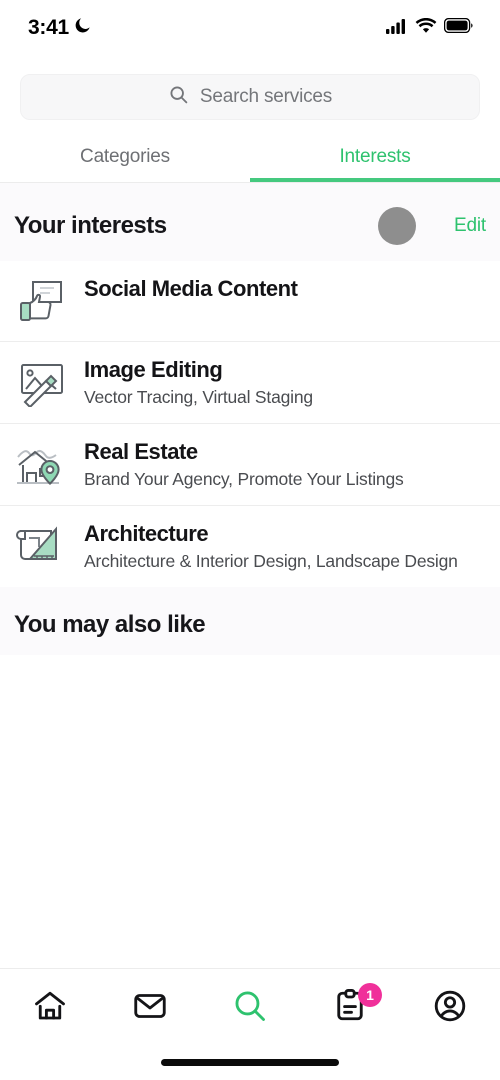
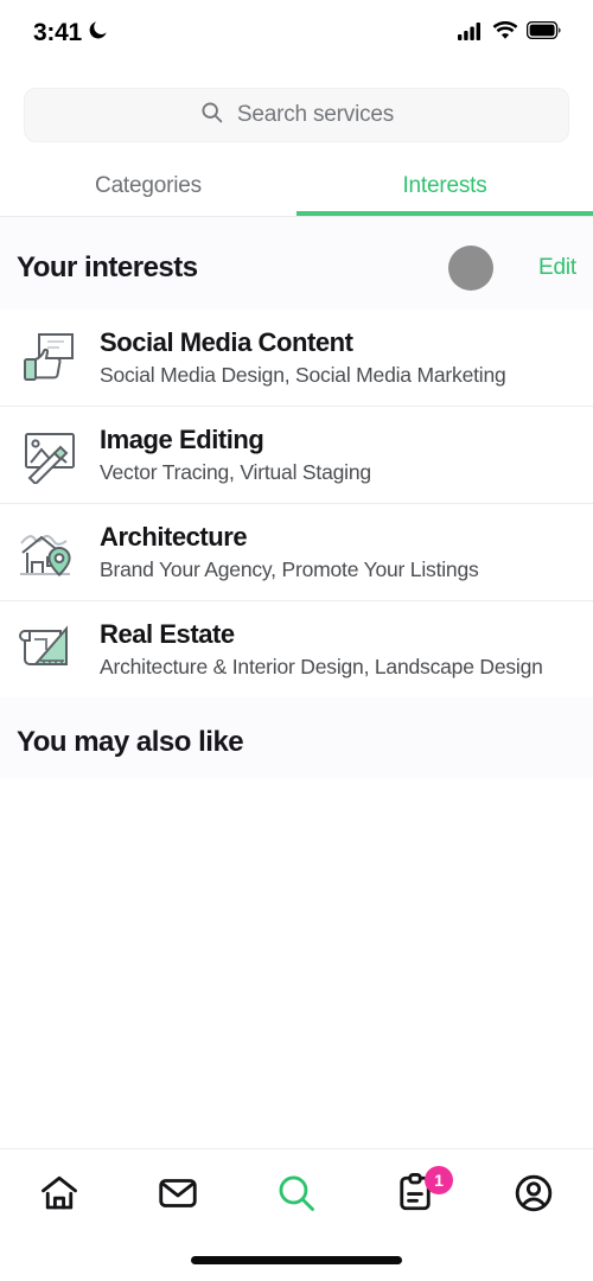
  3:41
  Search services
  Categories
  Interests
  Your interests
  Edit
  Social Media Content
+ Social Media Design, Social Media Marketing
  Image Editing
  Vector Tracing, Virtual Staging
- Real Estate
+ Architecture
  Brand Your Agency, Promote Your Listings
- Architecture
+ Real Estate
  Architecture & Interior Design, Landscape Design
  You may also like
  1
